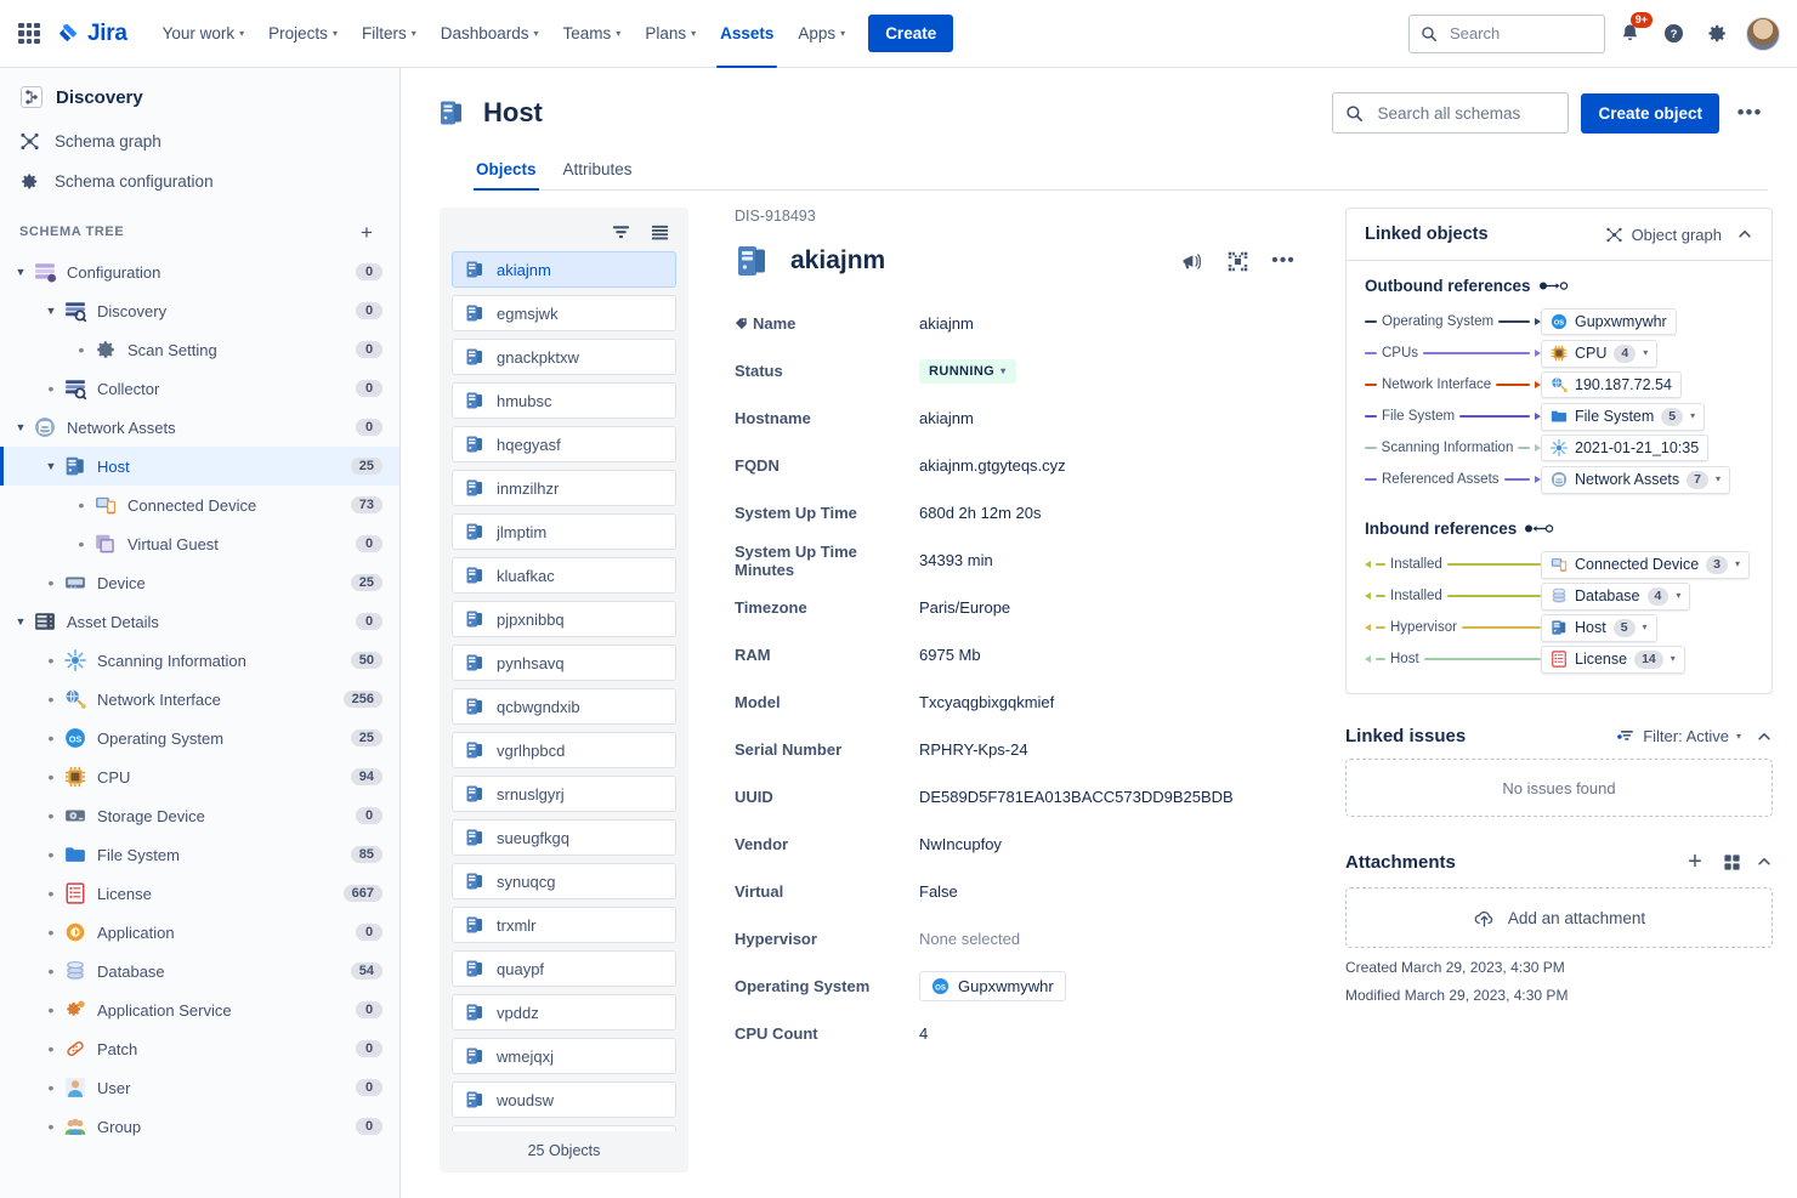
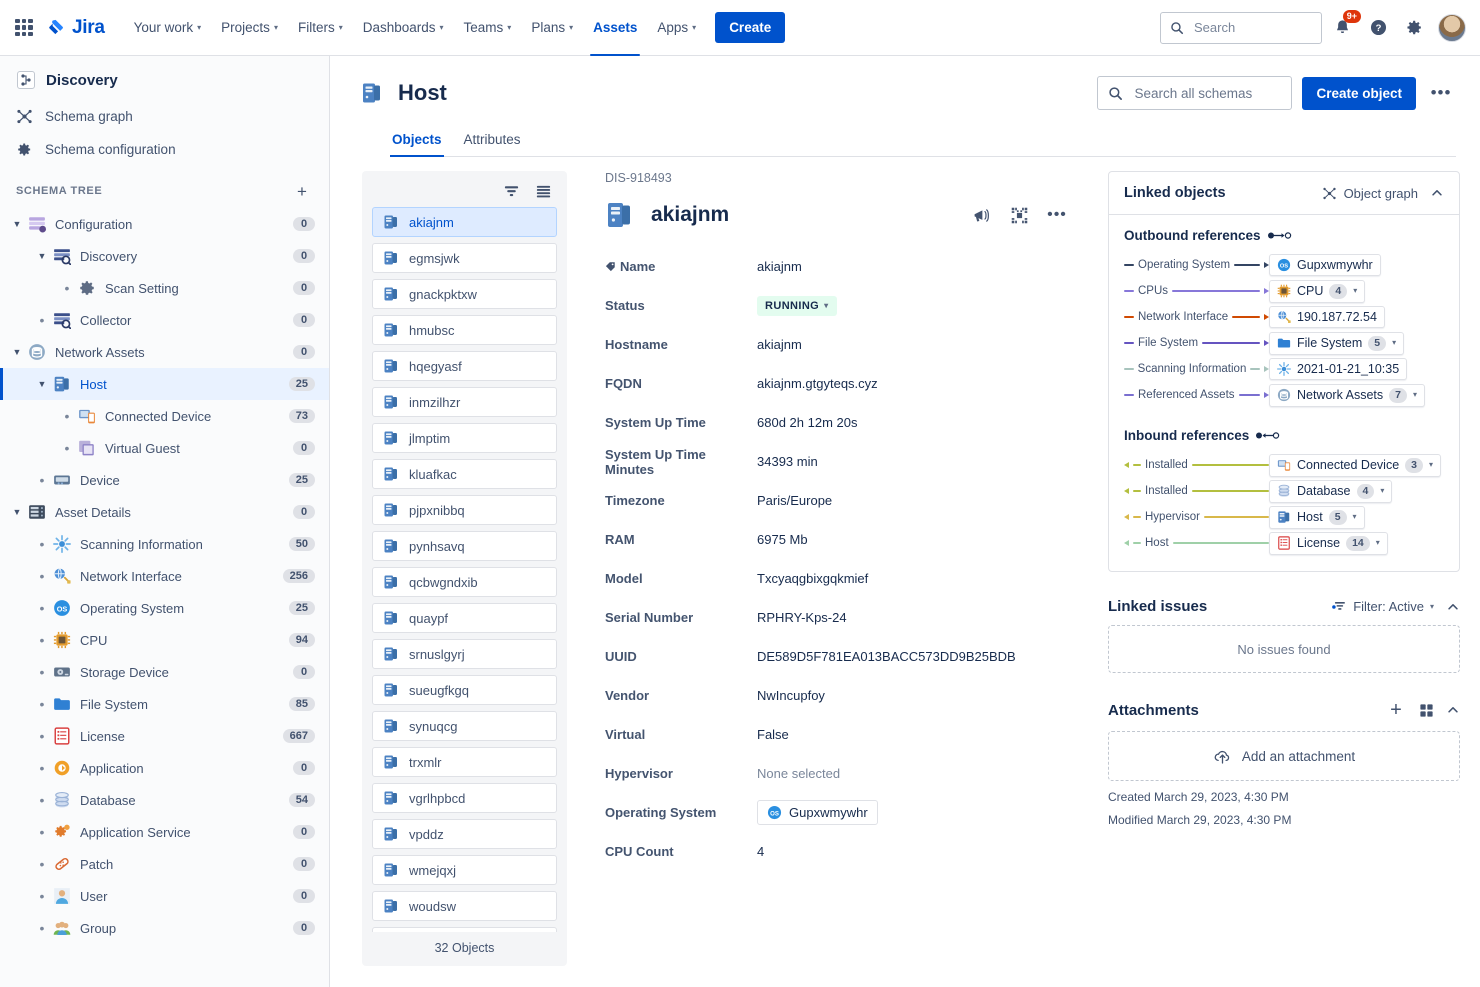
  Jira
  Your work
  ▾
  Projects
  ▾
  Filters
  ▾
  Dashboards
  ▾
  Teams
  ▾
  Plans
  ▾
  Assets
  Apps
  ▾
  Create
  Search
  9+
  ?
  Discovery
  Schema graph
  Schema configuration
  SCHEMA TREE
  +
  ▼
  Configuration
  0
  ▼
  Discovery
  0
  •
  Scan Setting
  0
  •
  Collector
  0
  ▼
  Network Assets
  0
  ▼
  Host
  25
  •
  Connected Device
  73
  •
  Virtual Guest
  0
  •
  Device
  25
  ▼
  Asset Details
  0
  •
  Scanning Information
  50
  •
  Network Interface
  256
  •
  OS
  Operating System
  25
  •
  CPU
  94
  •
  Storage Device
  0
  •
  File System
  85
  •
  License
  667
  •
  Application
  0
  •
  Database
  54
  •
  Application Service
  0
  •
  Patch
  0
  •
  User
  0
  •
  Group
  0
  Host
  Search all schemas
  Create object
  •••
  Objects
  Attributes
  akiajnm
  egmsjwk
  gnackpktxw
  hmubsc
  hqegyasf
  inmzilhzr
  jlmptim
  kluafkac
  pjpxnibbq
  pynhsavq
  qcbwgndxib
- vgrlhpbcd
+ quaypf
  srnuslgyrj
  sueugfkgq
  synuqcg
  trxmlr
- quaypf
+ vgrlhpbcd
  vpddz
  wmejqxj
  woudsw
- 25 Objects
+ 32 Objects
  DIS-918493
  akiajnm
  •••
  Name
  akiajnm
  Status
  RUNNING
  ▾
  Hostname
  akiajnm
  FQDN
  akiajnm.gtgyteqs.cyz
  System Up Time
  680d 2h 12m 20s
  System Up Time Minutes
  34393 min
  Timezone
  Paris/Europe
  RAM
  6975 Mb
  Model
  Txcyaqgbixgqkmief
  Serial Number
  RPHRY-Kps-24
  UUID
  DE589D5F781EA013BACC573DD9B25BDB
  Vendor
  NwIncupfoy
  Virtual
  False
  Hypervisor
  None selected
  Operating System
  Gupxwmywhr
  CPU Count
  4
  Linked objects
  Object graph
  Outbound references
  Operating System
  Gupxwmywhr
  CPUs
  CPU
  4
  ▾
  Network Interface
  190.187.72.54
  File System
  File System
  5
  ▾
  Scanning Information
  2021-01-21_10:35
  Referenced Assets
  Network Assets
  7
  ▾
  Inbound references
  Installed
  Connected Device
  3
  ▾
  Installed
  Database
  4
  ▾
  Hypervisor
  Host
  5
  ▾
  Host
  License
  14
  ▾
  Linked issues
  Filter: Active
  ▾
  No issues found
  Attachments
  +
  Add an attachment
  Created March 29, 2023, 4:30 PM
  Modified March 29, 2023, 4:30 PM
